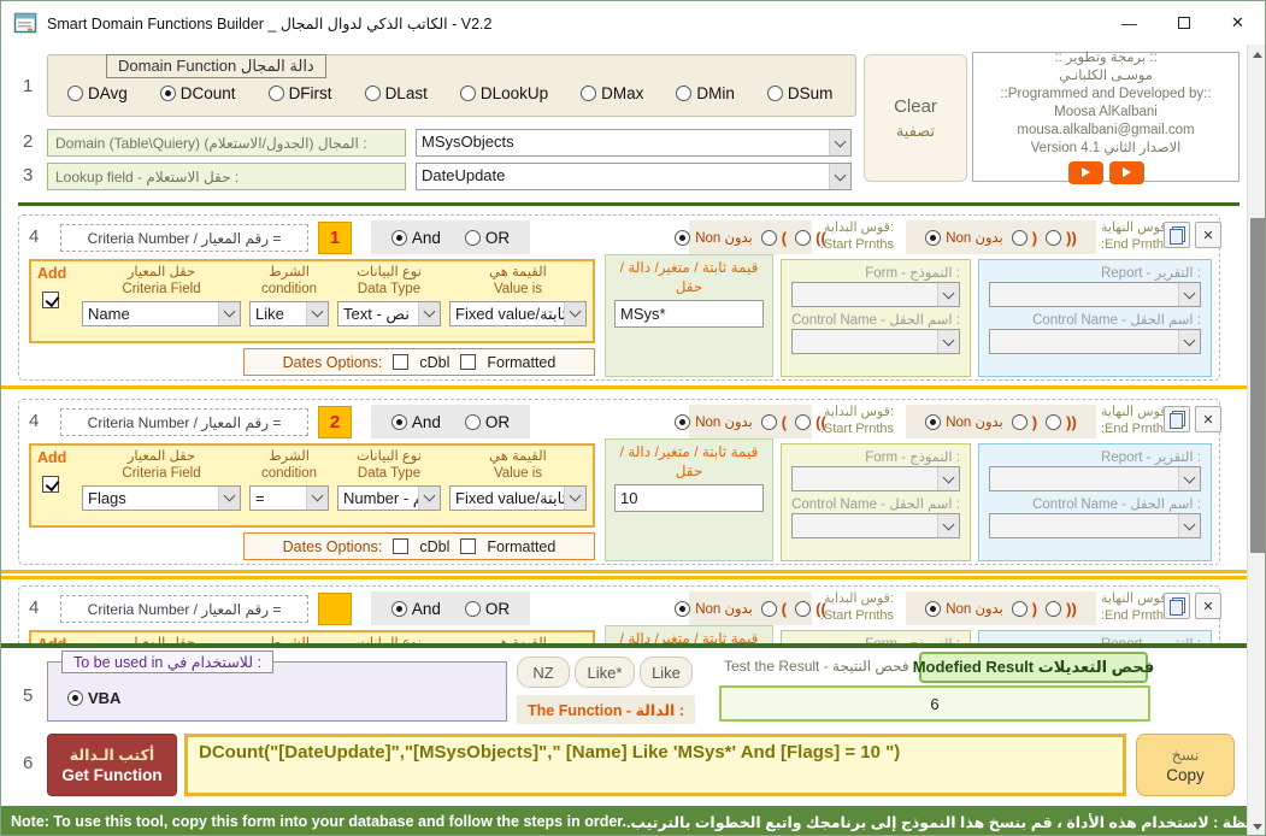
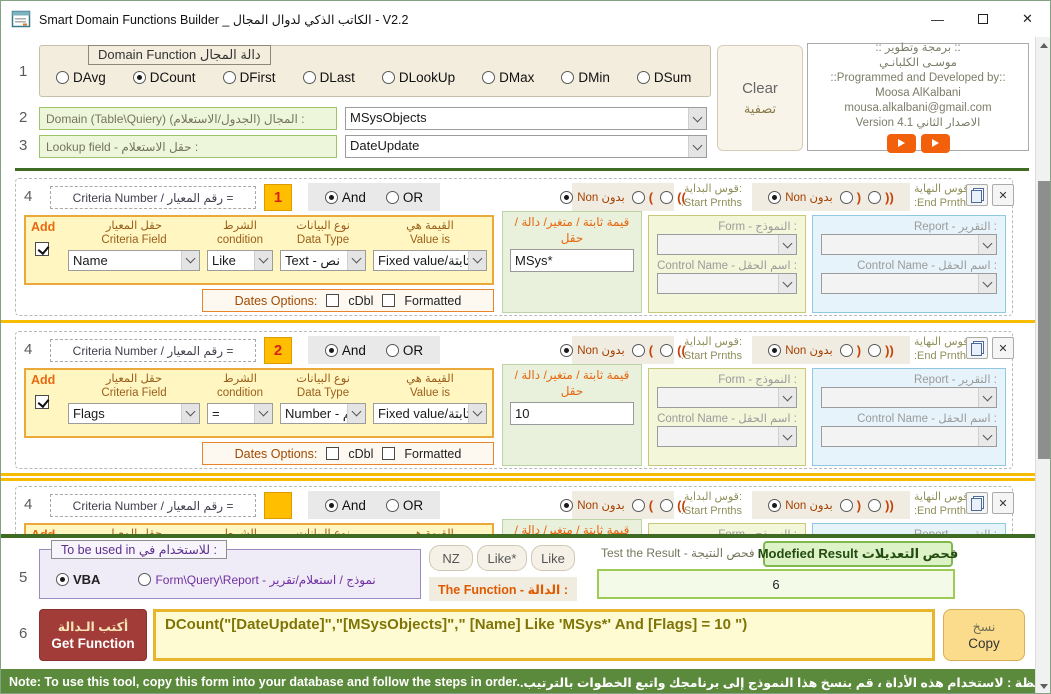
  Smart Domain Functions Builder _ الكاتب الذكي لدوال المجال - V2.2
  —
  ✕
  1
  2
  3
  5
  6
  Domain Function دالة المجال
  DAvg
  DCount
  DFirst
  DLast
  DLookUp
  DMax
  DMin
  DSum
  Clear
  تصفية
  :: برمجة وتطوير ::
  موسـى الكلبانـي
  ::Programmed and Developed by::
  Moosa AlKalbani
  mousa.alkalbani@gmail.com
  الاصدار الثاني Version 4.1
  Domain (Table\Quiery) المجال (الجدول/الاستعلام) :
  MSysObjects
  Lookup field - حقل الاستعلام :
  DateUpdate
  4
  Criteria Number / رقم المعيار =
  1
  And
  OR
  Non بدون
  (
  ((
  قوس البداية:
  :Start Prnths
  Non بدون
  )
  ))
  وس النهاية
  :End Prnth
  ✕
  Add
  حقل المعيار
  Criteria Field
  Name
  الشرط
  condition
  Like
  نوع البيانات
  Data Type
  Text - نص
  القيمة هي
  Value is
  Fixed value/ ابتة
  Dates Options:
  cDbl
  Formatted
  قيمة ثابتة / متغير/ دالة / حقل
  MSys*
  Form - النموذج :
  Control Name - اسم الحقل :
  Report - التقرير :
  Control Name - اسم الحقل :
  4
  Criteria Number / رقم المعيار =
  2
  And
  OR
  Non بدون
  (
  ((
  قوس البداية:
  :Start Prnths
  Non بدون
  )
  ))
  وس النهاية
  :End Prnth
  ✕
  Add
  حقل المعيار
  Criteria Field
  Flags
  الشرط
  condition
  =
  نوع البيانات
  Data Type
  Number -
  القيمة هي
  Value is
  Fixed value/ ابتة
  Dates Options:
  cDbl
  Formatted
  قيمة ثابتة / متغير/ دالة / حقل
  10
  Form - النموذج :
  Control Name - اسم الحقل :
  Report - التقرير :
  Control Name - اسم الحقل :
  4
  Criteria Number / رقم المعيار =
  And
  OR
  Non بدون
  (
  ((
  قوس البداية:
  :Start Prnths
  Non بدون
  )
  ))
  وس النهاية
  :End Prnth
  ✕
  قيمة ثابتة / متغير/ دالة /
  To be used in للاستخدام في :
  VBA
+ Form\Query\Report - نموذج / استعلام/تقرير
  NZ
  Like*
  Like
  The Function - الدالة :
  Test the Result - فحص النتيجة :
  فحص التعديلات Modefied Result
  6
  أكتب الـدالة
  Get Function
  DCount("[DateUpdate]","[MSysObjects]"," [Name] Like 'MSys*' And [Flags] = 10 ")
  نسخ
  Copy
  Note: To use this tool, copy this form into your database and follow the steps in order.
  ظة : لاستخدام هذه الأداة ، قم بنسخ هذا النموذج إلى برنامجك واتبع الخطوات بالترتيب.
